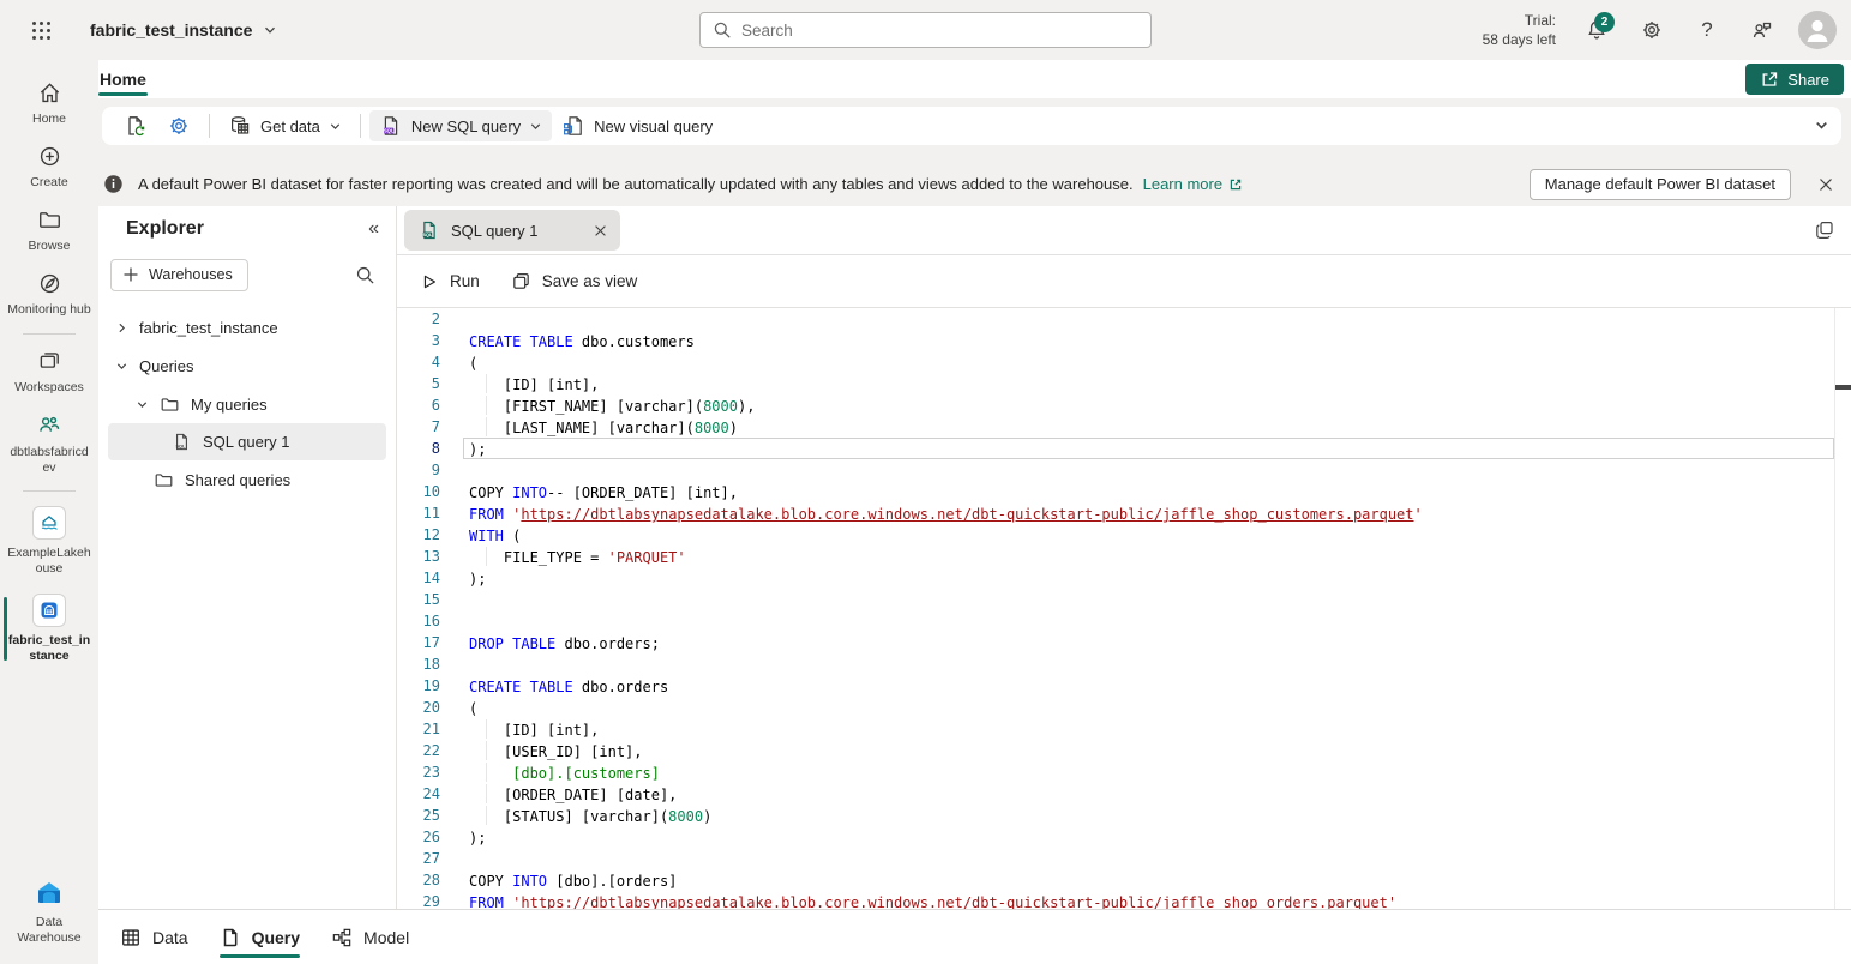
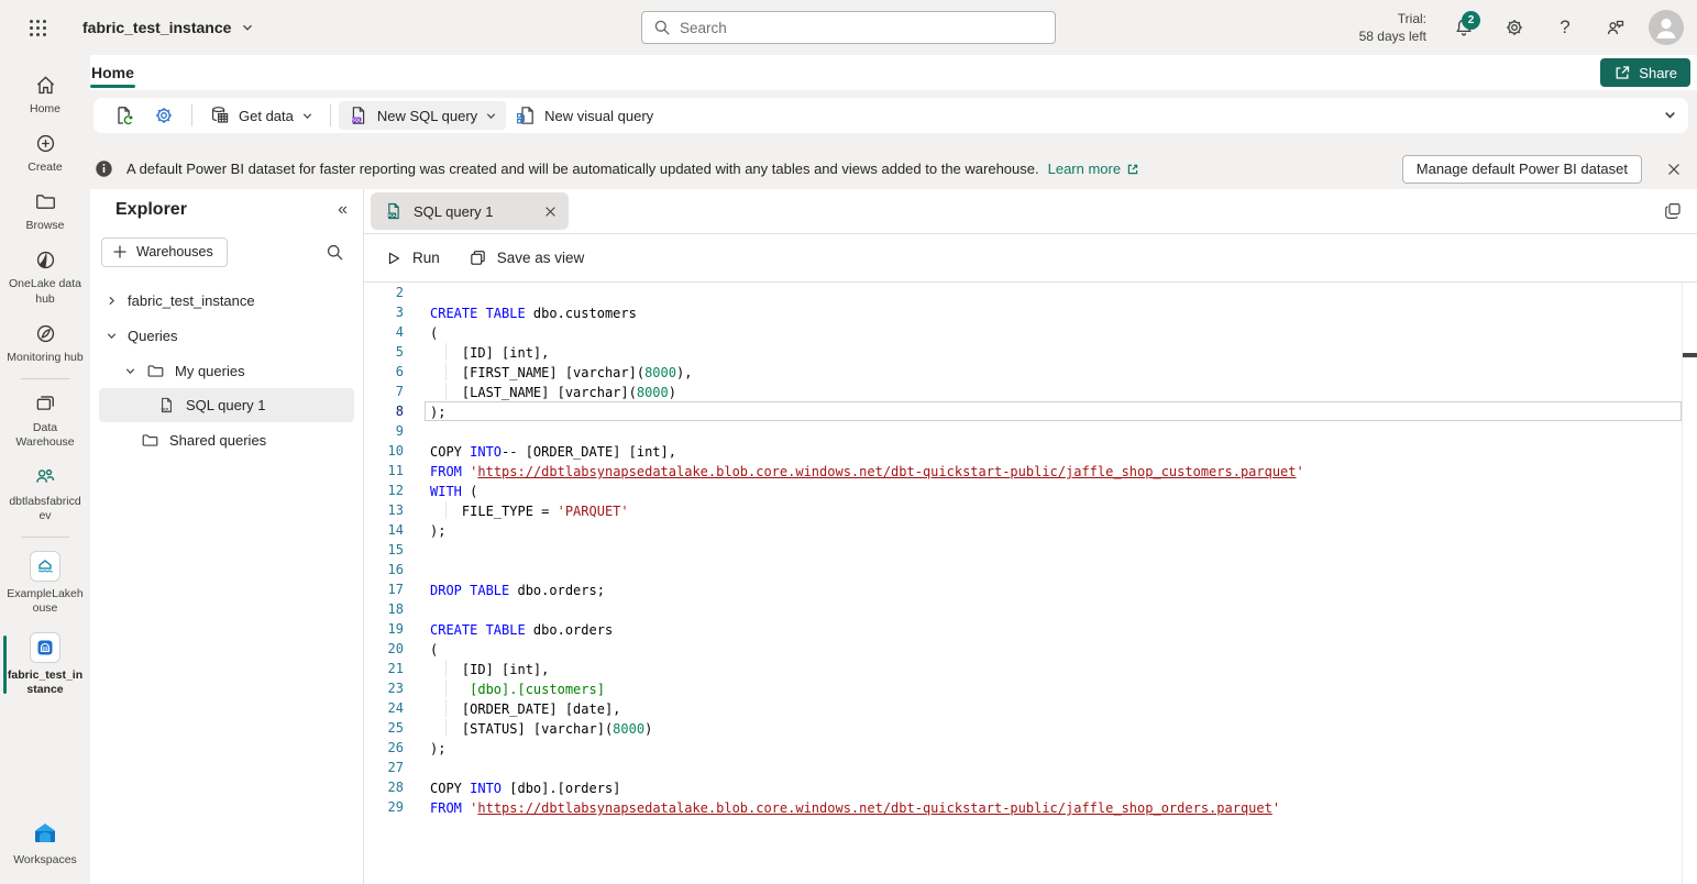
  fabric_test_instance
  Search
  Trial:
  58 days left
  2
  ?
  Home
  Create
  Browse
+ OneLake data hub
  Monitoring hub
- Workspaces
+ Data Warehouse
  dbtlabsfabricdev
  ExampleLakehouse
  fabric_test_instance
- Data Warehouse
+ Workspaces
  Home
  Share
  Get data
  New SQL query
  New visual query
  A default Power BI dataset for faster reporting was created and will be automatically updated with any tables and views added to the warehouse.
  Learn more
  Manage default Power BI dataset
  Explorer
  «
  Warehouses
  fabric_test_instance
  Queries
  My queries
  SQL query 1
  Shared queries
  SQL query 1
  Run
  Save as view
  2
  3
  CREATE TABLE dbo.customers
  4
  (
  5
  [ID] [int],
  6
  [FIRST_NAME] [varchar](8000),
  7
  [LAST_NAME] [varchar](8000)
  8
  );
  9
  10
  COPY INTO-- [ORDER_DATE] [int],
  11
  FROM 'https://dbtlabsynapsedatalake.blob.core.windows.net/dbt-quickstart-public/jaffle_shop_customers.parquet'
  12
  WITH (
  13
  FILE_TYPE = 'PARQUET'
  14
  );
  15
  16
  17
  DROP TABLE dbo.orders;
  18
  19
  CREATE TABLE dbo.orders
  20
  (
  21
  [ID] [int],
- 22
- [USER_ID] [int],
  23
  [dbo].[customers]
  24
  [ORDER_DATE] [date],
  25
  [STATUS] [varchar](8000)
  26
  );
  27
  28
  COPY INTO [dbo].[orders]
  29
  FROM 'https://dbtlabsynapsedatalake.blob.core.windows.net/dbt-quickstart-public/jaffle_shop_orders.parquet'
- Data
- Query
- Model
